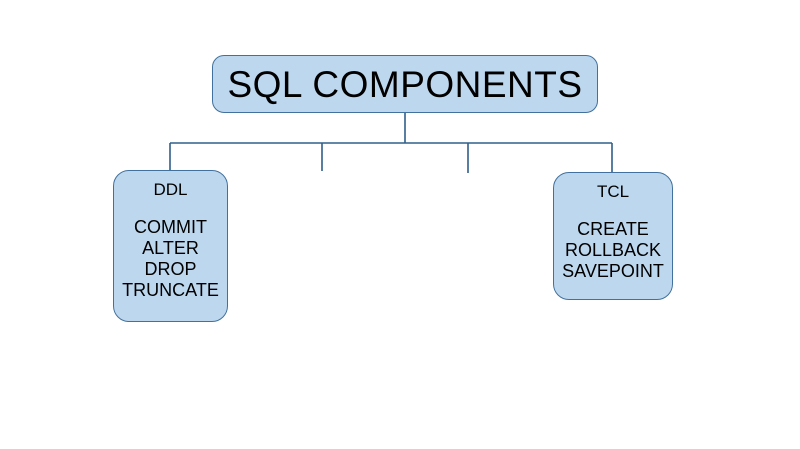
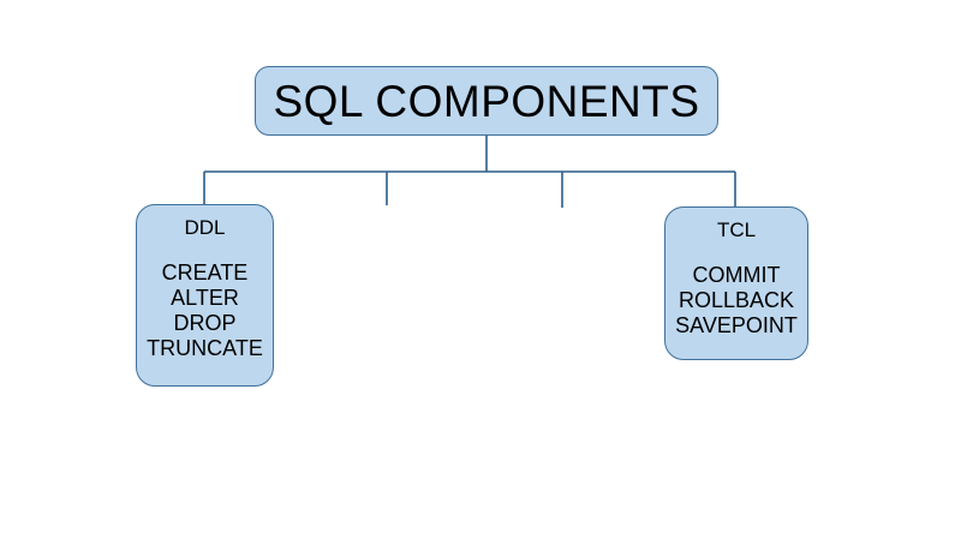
  SQL COMPONENTS
  DDL
- COMMIT
+ CREATE
  ALTER
  DROP
  TRUNCATE
  TCL
- CREATE
+ COMMIT
  ROLLBACK
  SAVEPOINT
